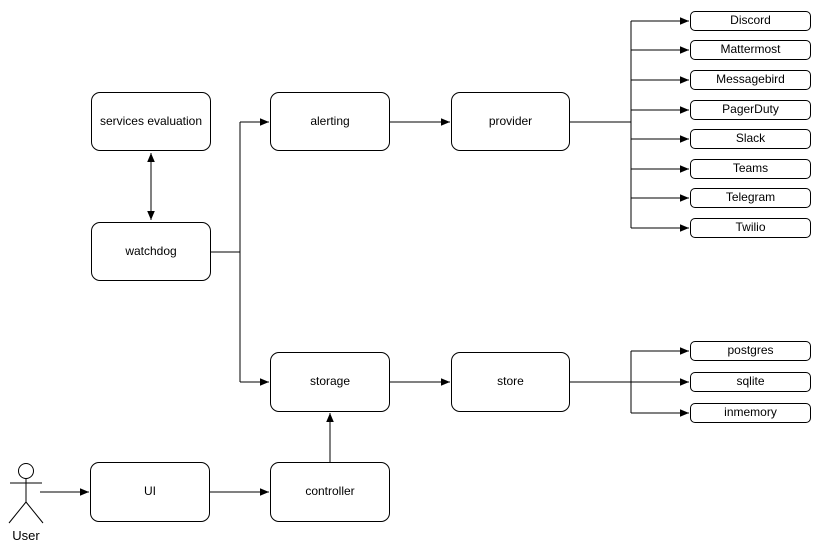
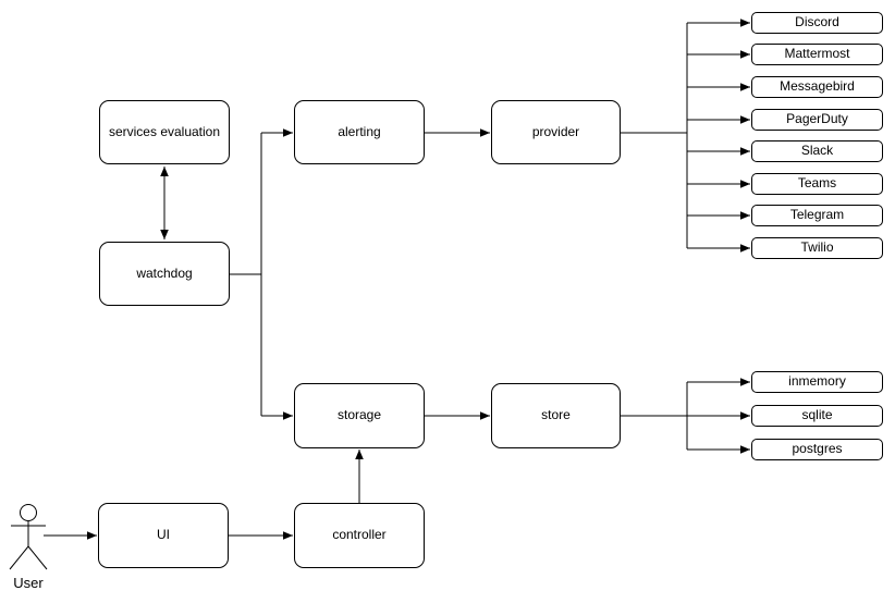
  services evaluation
  watchdog
  alerting
  provider
  storage
  store
  UI
  controller
  Discord
  Mattermost
  Messagebird
  PagerDuty
  Slack
  Teams
  Telegram
  Twilio
- postgres
+ inmemory
  sqlite
- inmemory
+ postgres
  User
